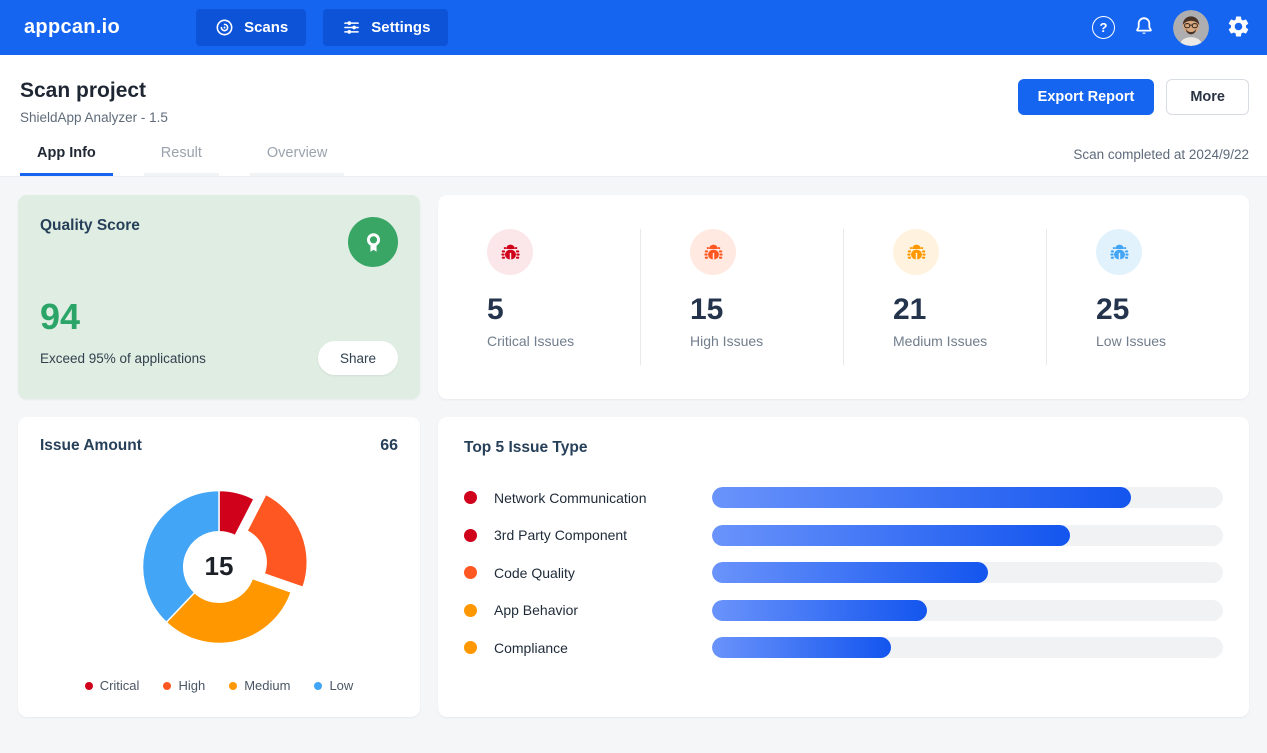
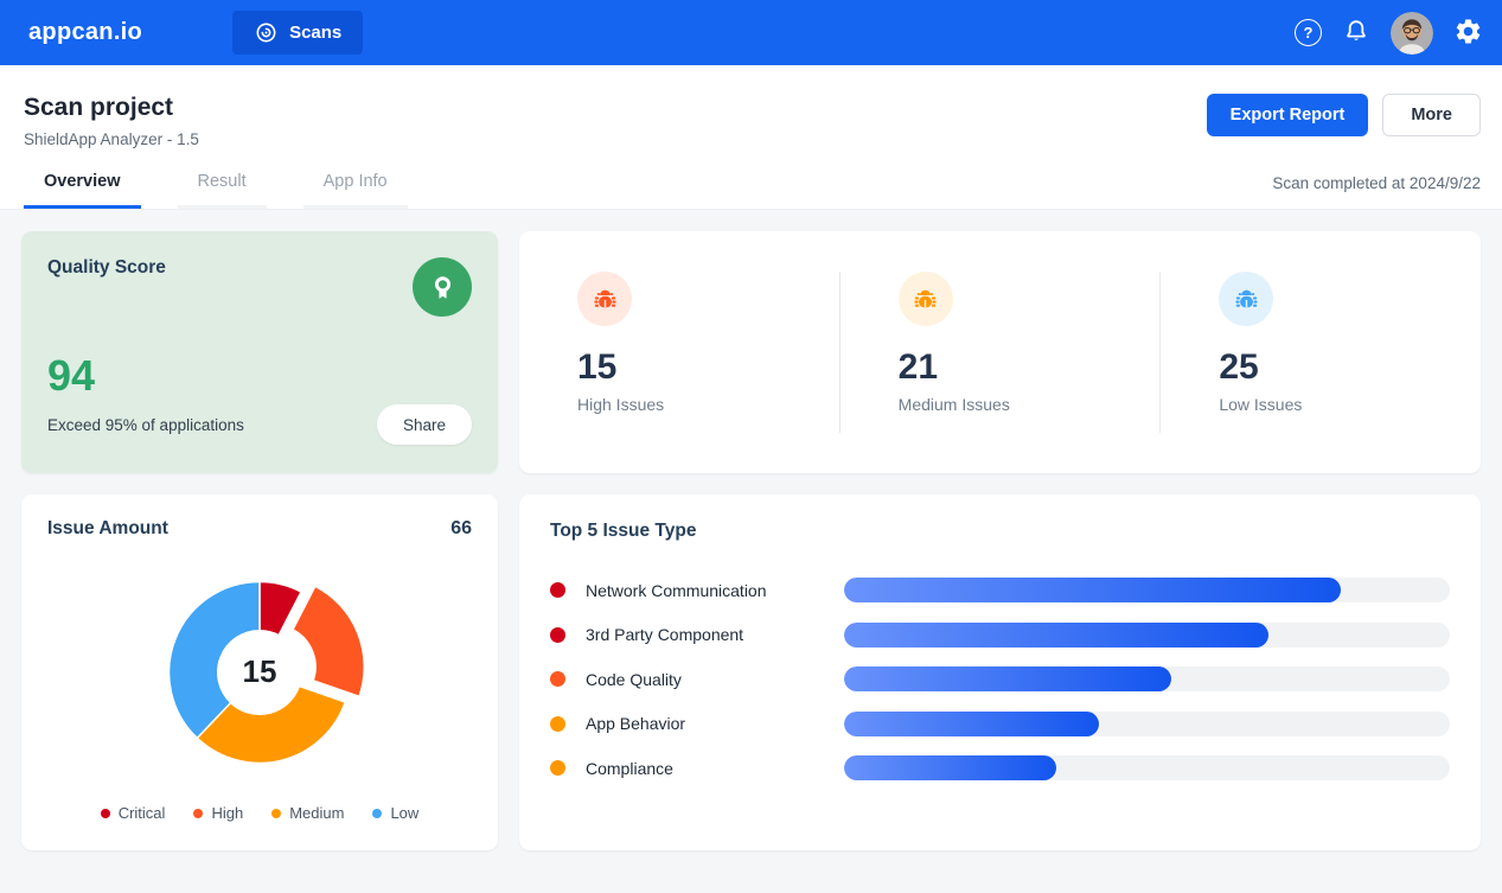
  appcan.io
  Scans
- Settings
  ?
  Scan project
  ShieldApp Analyzer - 1.5
  Export Report
  More
- App Info
+ Overview
  Result
- Overview
+ App Info
  Scan completed at 2024/9/22
  Quality Score
  94
  Exceed 95% of applications
  Share
- 5
- Critical Issues
  15
  High Issues
  21
  Medium Issues
  25
  Low Issues
  Issue Amount
  66
  15
  Critical
  High
  Medium
  Low
  Top 5 Issue Type
  Network Communication
  3rd Party Component
  Code Quality
  App Behavior
  Compliance
